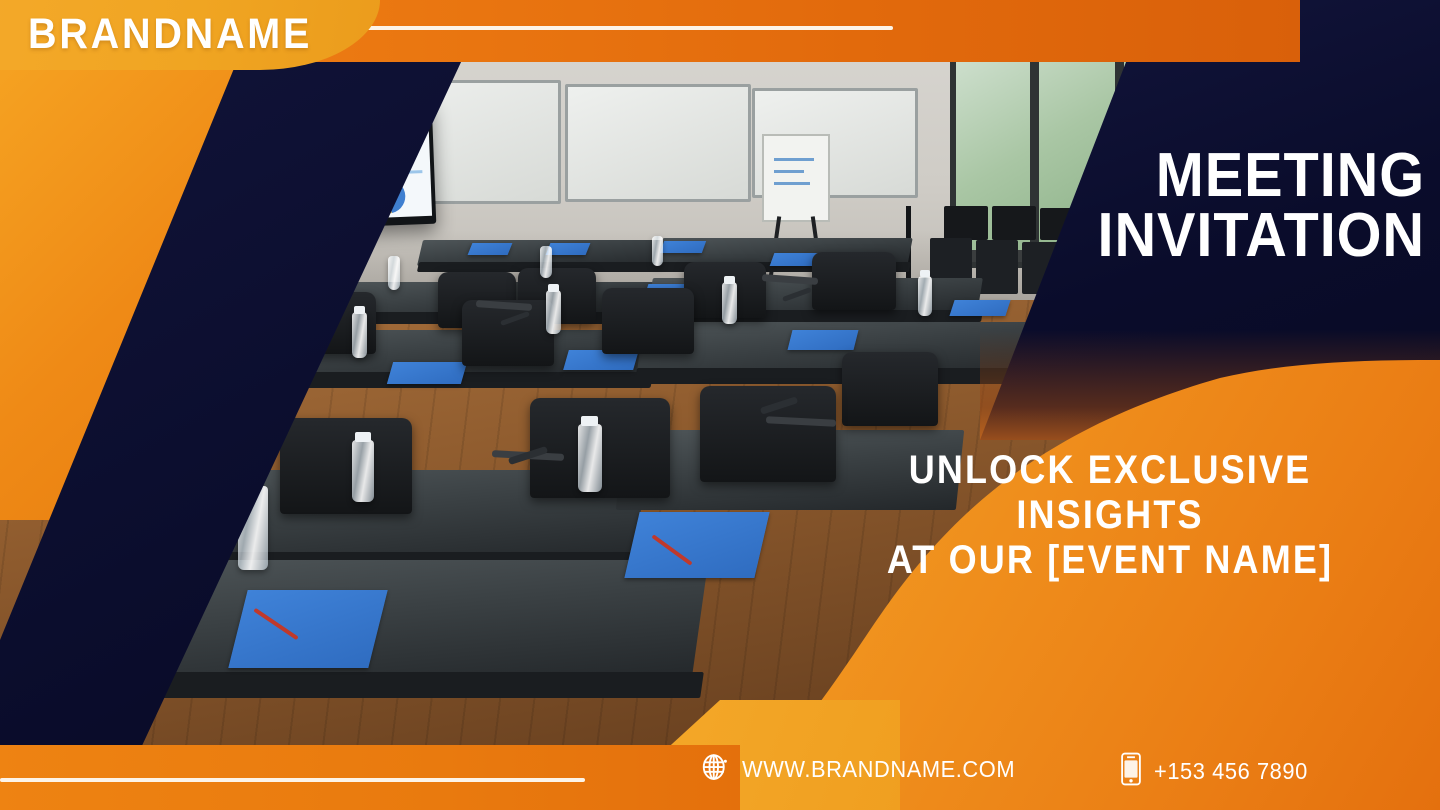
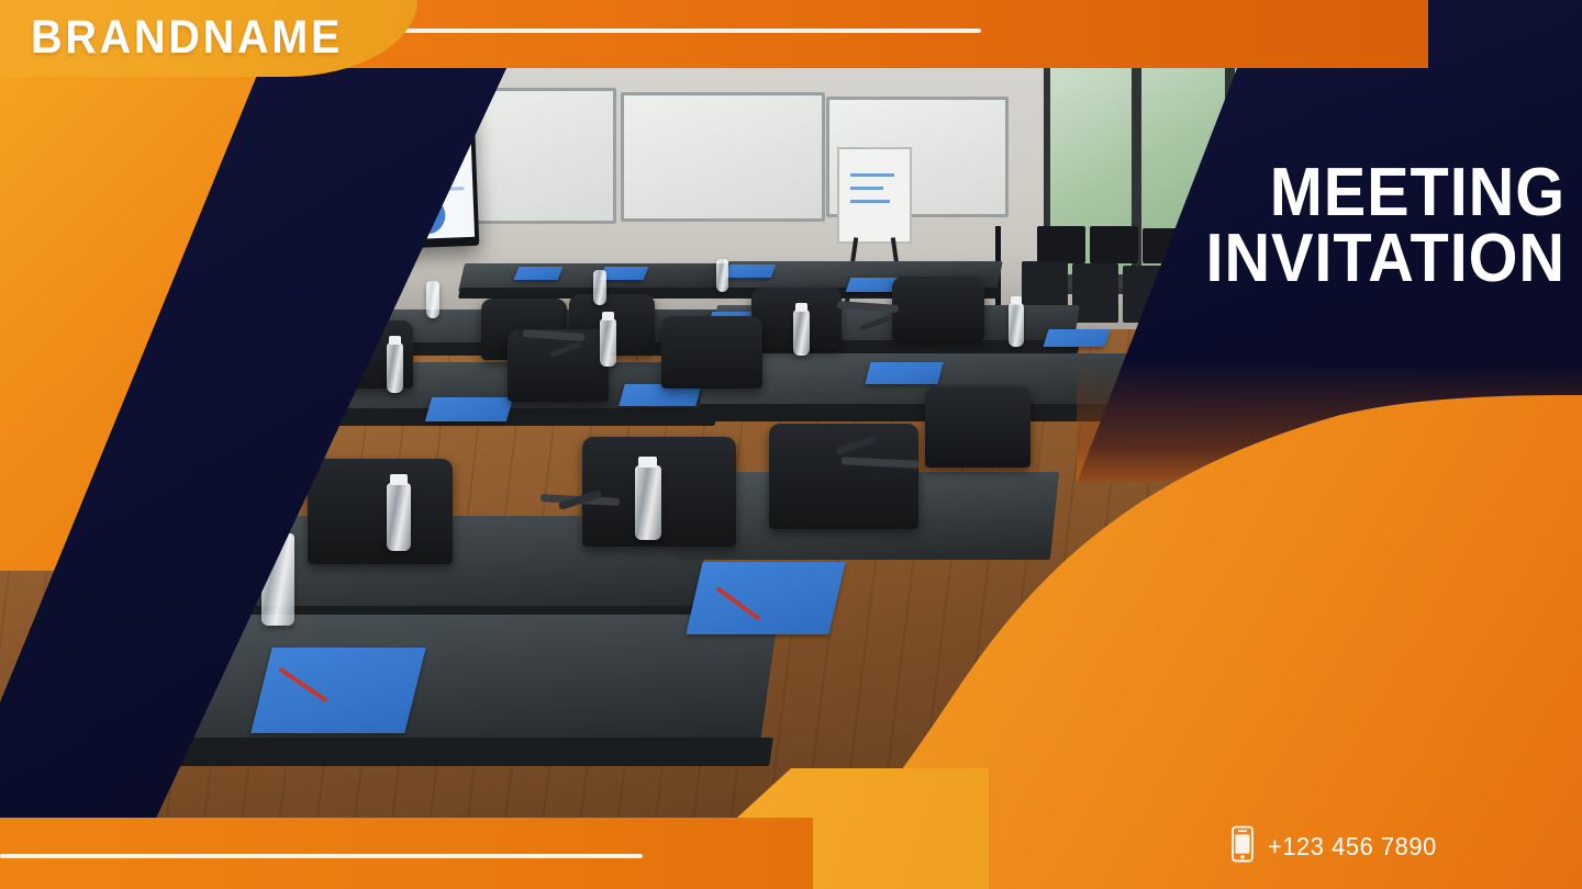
  BRANDNAME
  MEETING
  INVITATION
- UNLOCK EXCLUSIVE INSIGHTS
- AT OUR [EVENT NAME]
- WWW.BRANDNAME.COM
- +153 456 7890
+ +123 456 7890
